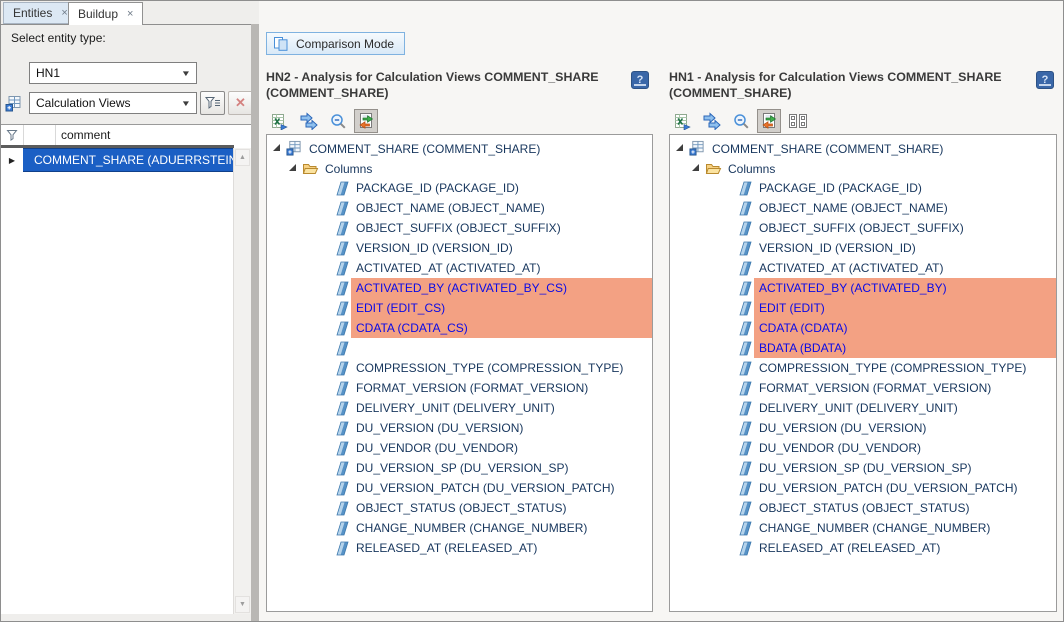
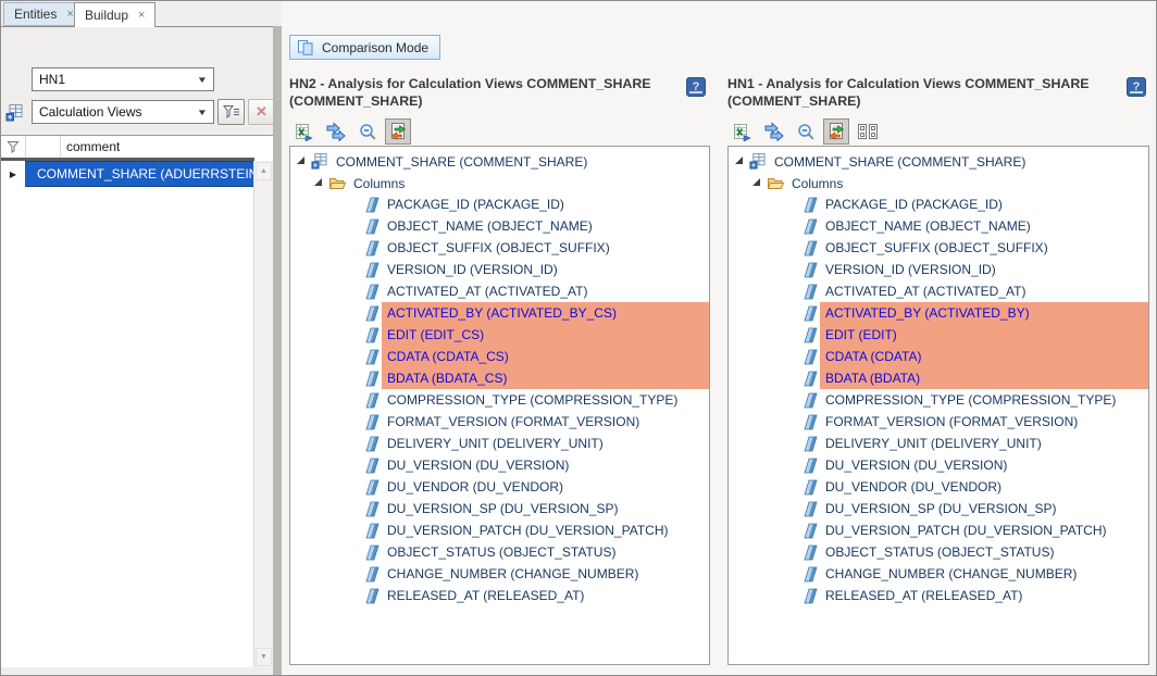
  Entities
  ×
  Buildup
  ×
- Select entity type:
  HN1
  ▼
  Calculation Views
  ▼
  ✕
  comment
  ▶
  COMMENT_SHARE (ADUERRSTEI
  Comparison Mode
  HN2 - Analysis for Calculation Views COMMENT_SHARE (COMMENT_SHARE)
  ?
  COMMENT_SHARE (COMMENT_SHARE)
  Columns
  PACKAGE_ID (PACKAGE_ID)
  OBJECT_NAME (OBJECT_NAME)
  OBJECT_SUFFIX (OBJECT_SUFFIX)
  VERSION_ID (VERSION_ID)
  ACTIVATED_AT (ACTIVATED_AT)
  ACTIVATED_BY (ACTIVATED_BY_CS)
  EDIT (EDIT_CS)
  CDATA (CDATA_CS)
+ BDATA (BDATA_CS)
  COMPRESSION_TYPE (COMPRESSION_TYPE)
  FORMAT_VERSION (FORMAT_VERSION)
  DELIVERY_UNIT (DELIVERY_UNIT)
  DU_VERSION (DU_VERSION)
  DU_VENDOR (DU_VENDOR)
  DU_VERSION_SP (DU_VERSION_SP)
  DU_VERSION_PATCH (DU_VERSION_PATCH)
  OBJECT_STATUS (OBJECT_STATUS)
  CHANGE_NUMBER (CHANGE_NUMBER)
  RELEASED_AT (RELEASED_AT)
  HN1 - Analysis for Calculation Views COMMENT_SHARE (COMMENT_SHARE)
  ?
  COMMENT_SHARE (COMMENT_SHARE)
  Columns
  PACKAGE_ID (PACKAGE_ID)
  OBJECT_NAME (OBJECT_NAME)
  OBJECT_SUFFIX (OBJECT_SUFFIX)
  VERSION_ID (VERSION_ID)
  ACTIVATED_AT (ACTIVATED_AT)
  ACTIVATED_BY (ACTIVATED_BY)
  EDIT (EDIT)
  CDATA (CDATA)
  BDATA (BDATA)
  COMPRESSION_TYPE (COMPRESSION_TYPE)
  FORMAT_VERSION (FORMAT_VERSION)
  DELIVERY_UNIT (DELIVERY_UNIT)
  DU_VERSION (DU_VERSION)
  DU_VENDOR (DU_VENDOR)
  DU_VERSION_SP (DU_VERSION_SP)
  DU_VERSION_PATCH (DU_VERSION_PATCH)
  OBJECT_STATUS (OBJECT_STATUS)
  CHANGE_NUMBER (CHANGE_NUMBER)
  RELEASED_AT (RELEASED_AT)
